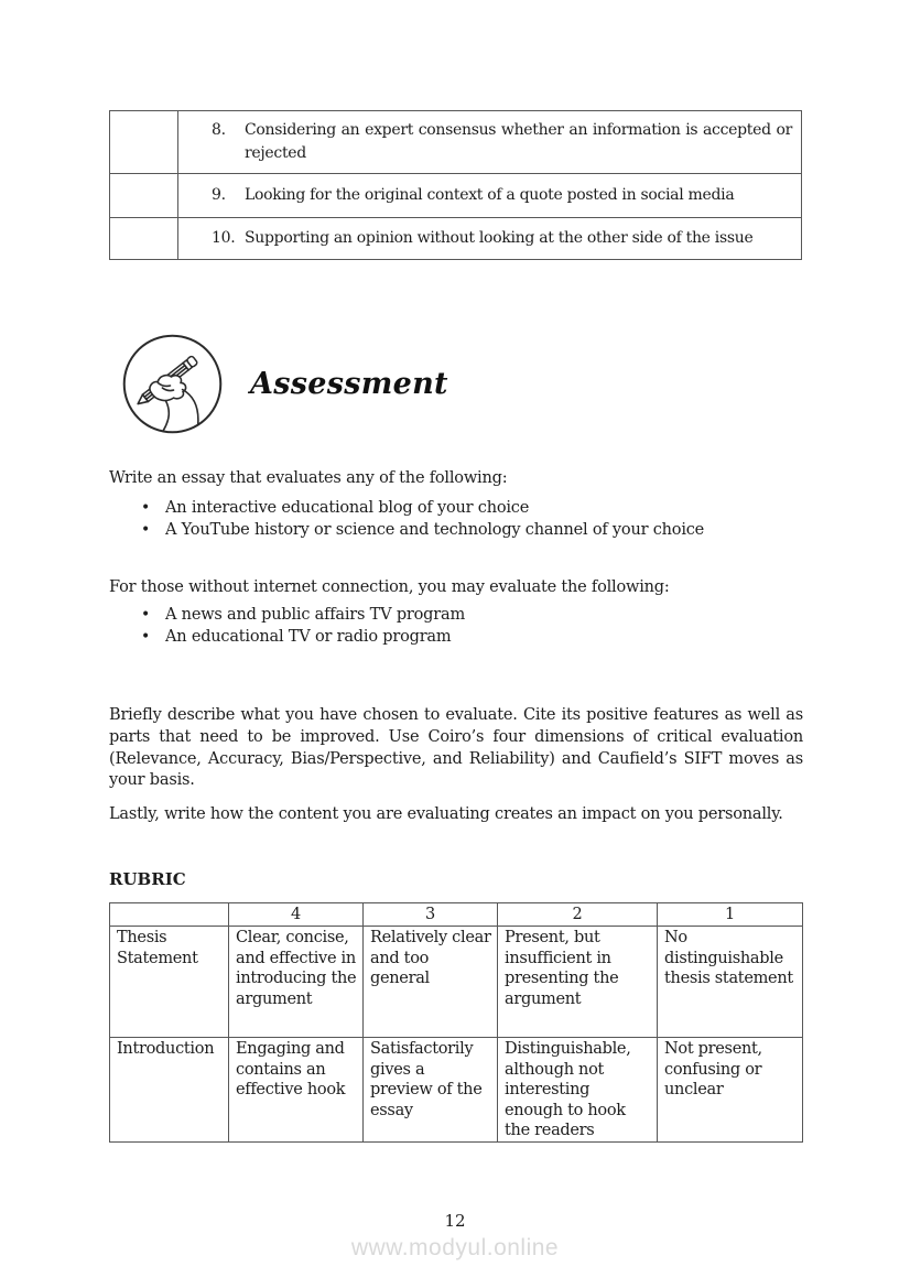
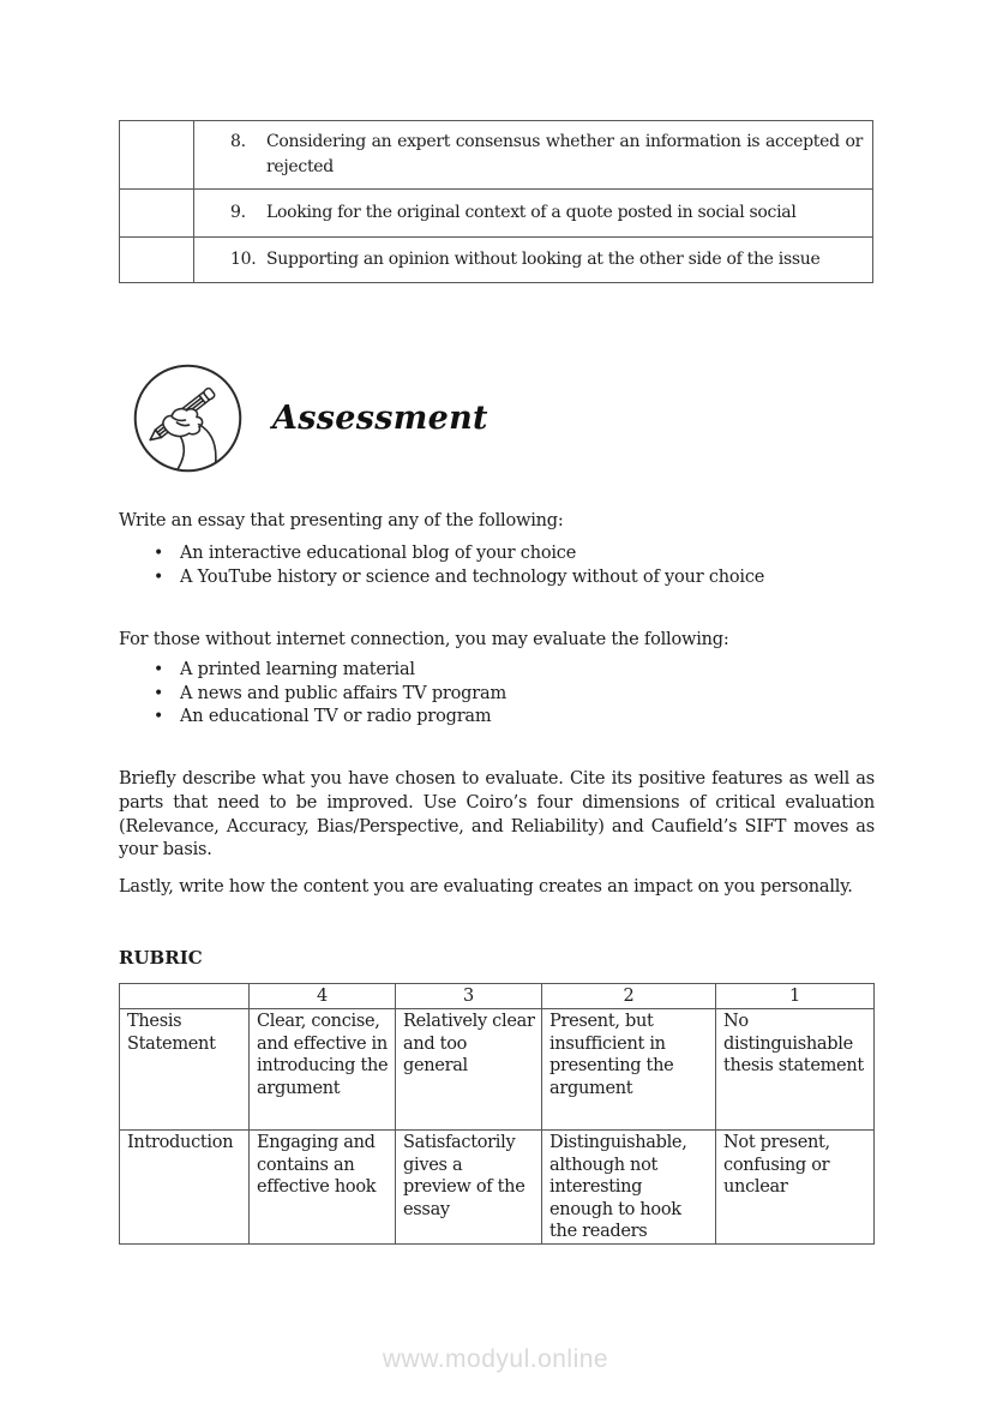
  	8. Considering an expert consensus whether an information is accepted or rejected
- 	9. Looking for the original context of a quote posted in social media
+ 	9. Looking for the original context of a quote posted in social social
  	10. Supporting an opinion without looking at the other side of the issue
  Assessment
- Write an essay that evaluates any of the following:
+ Write an essay that presenting any of the following:
  An interactive educational blog of your choice
- A YouTube history or science and technology channel of your choice
+ A YouTube history or science and technology without of your choice
  For those without internet connection, you may evaluate the following:
+ A printed learning material
  A news and public affairs TV program
  An educational TV or radio program
  Briefly describe what you have chosen to evaluate. Cite its positive features as well as parts that need to be improved. Use Coiro’s four dimensions of critical evaluation (Relevance, Accuracy, Bias/Perspective, and Reliability) and Caufield’s SIFT moves as your basis.
  Lastly, write how the content you are evaluating creates an impact on you personally.
  RUBRIC
  	4	3	2	1
  Thesis Statement	Clear, concise, and effective in introducing the argument	Relatively clear and too general	Present, but insufficient in presenting the argument	No distinguishable thesis statement
  Introduction	Engaging and contains an effective hook	Satisfactorily gives a preview of the essay	Distinguishable, although not interesting enough to hook the readers	Not present, confusing or unclear
- 12
  www.modyul.online
